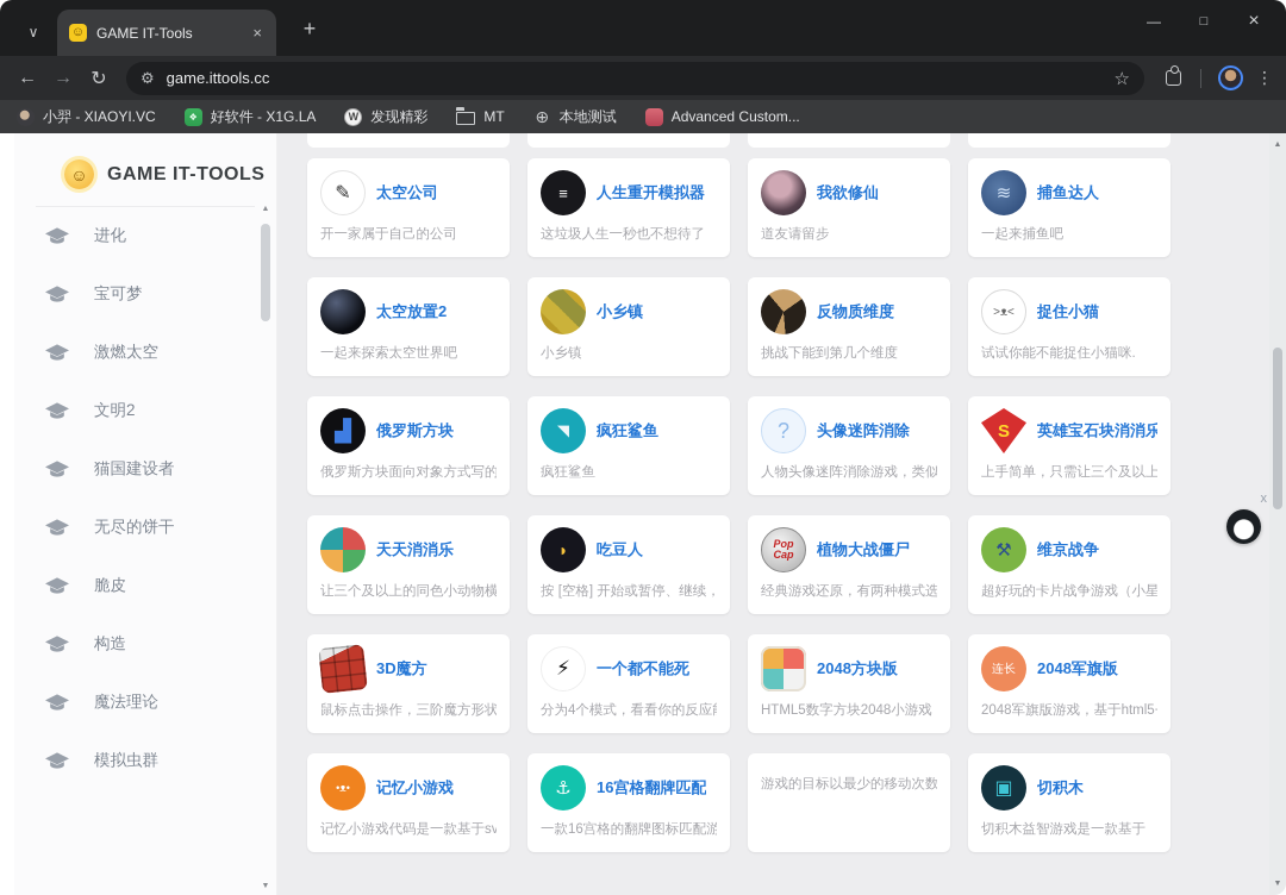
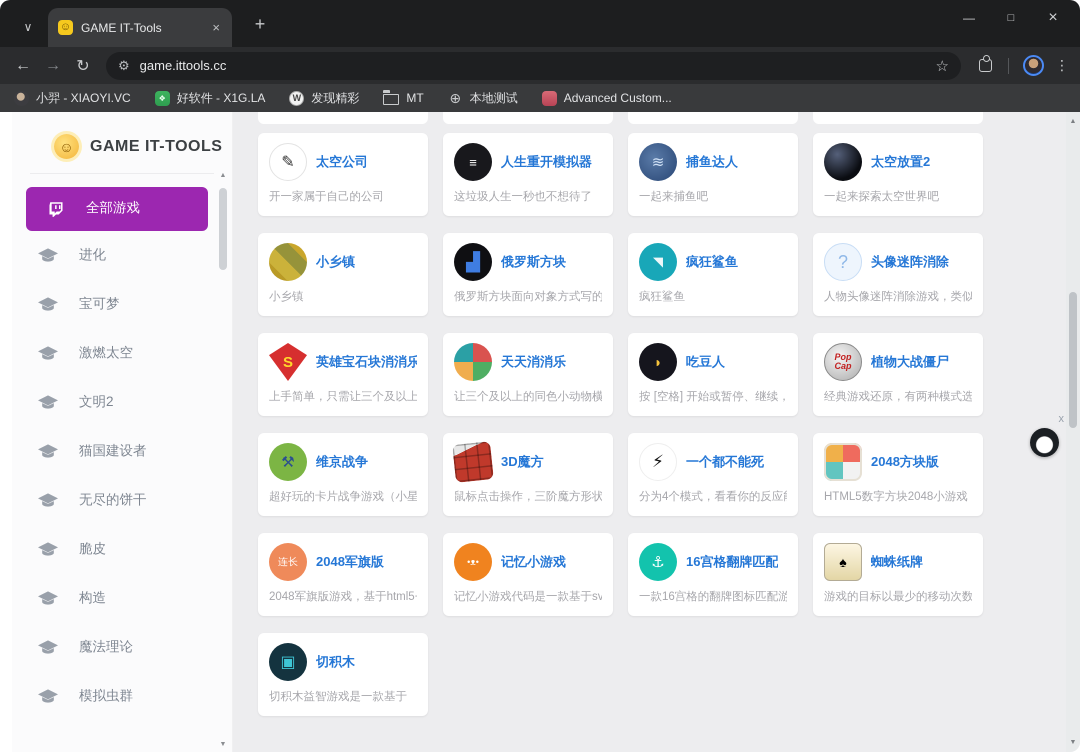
  ∨
  ☺
  GAME IT-Tools
  ×
  +
  —
  □
  ×
  ←
  →
  ↻
  ⚙
  game.ittools.cc
  ☆
  ⋮
  小羿 - XIAOYI.VC
  ❖
  好软件 - X1G.LA
  W
  发现精彩
  MT
  ⊕
  本地测试
  Advanced Custom...
  ☺
  GAME IT-TOOLS
+ 全部游戏
  进化
  宝可梦
  激燃太空
  文明2
  猫国建设者
  无尽的饼干
  脆皮
  构造
  魔法理论
  模拟虫群
  ✎
  太空公司
  开一家属于自己的公司
  ≡
  人生重开模拟器
  这垃圾人生一秒也不想待了
- 我欲修仙
- 道友请留步
  ≋
  捕鱼达人
  一起来捕鱼吧
  太空放置2
  一起来探索太空世界吧
  小乡镇
  小乡镇
- 反物质维度
- 挑战下能到第几个维度
- >ᴥ<
- 捉住小猫
- 试试你能不能捉住小猫咪.
  ▟
  俄罗斯方块
  俄罗斯方块面向对象方式写的
  ◥
  疯狂鲨鱼
  疯狂鲨鱼
  ?
  头像迷阵消除
  人物头像迷阵消除游戏，类似
  S
  英雄宝石块消消乐
  上手简单，只需让三个及以上
  天天消消乐
  让三个及以上的同色小动物横
  ◗
  吃豆人
  按 [空格] 开始或暂停、继续，
  Pop Cap
  植物大战僵尸
  经典游戏还原，有两种模式选
  ⚒
  维京战争
  超好玩的卡片战争游戏（小星
  3D魔方
  鼠标点击操作，三阶魔方形状
  ⚡
  一个都不能死
  分为4个模式，看看你的反应
  2048方块版
  HTML5数字方块2048小游戏
  连长
  2048军旗版
  2048军旗版游戏，基于html5
  •ᴥ•
  记忆小游戏
  记忆小游戏代码是一款基于sv
  ⚓
  16宫格翻牌匹配
  一款16宫格的翻牌图标匹配游
+ ♠
+ 蜘蛛纸牌
  游戏的目标以最少的移动次数
  ▣
  切积木
  切积木益智游戏是一款基于
  x
